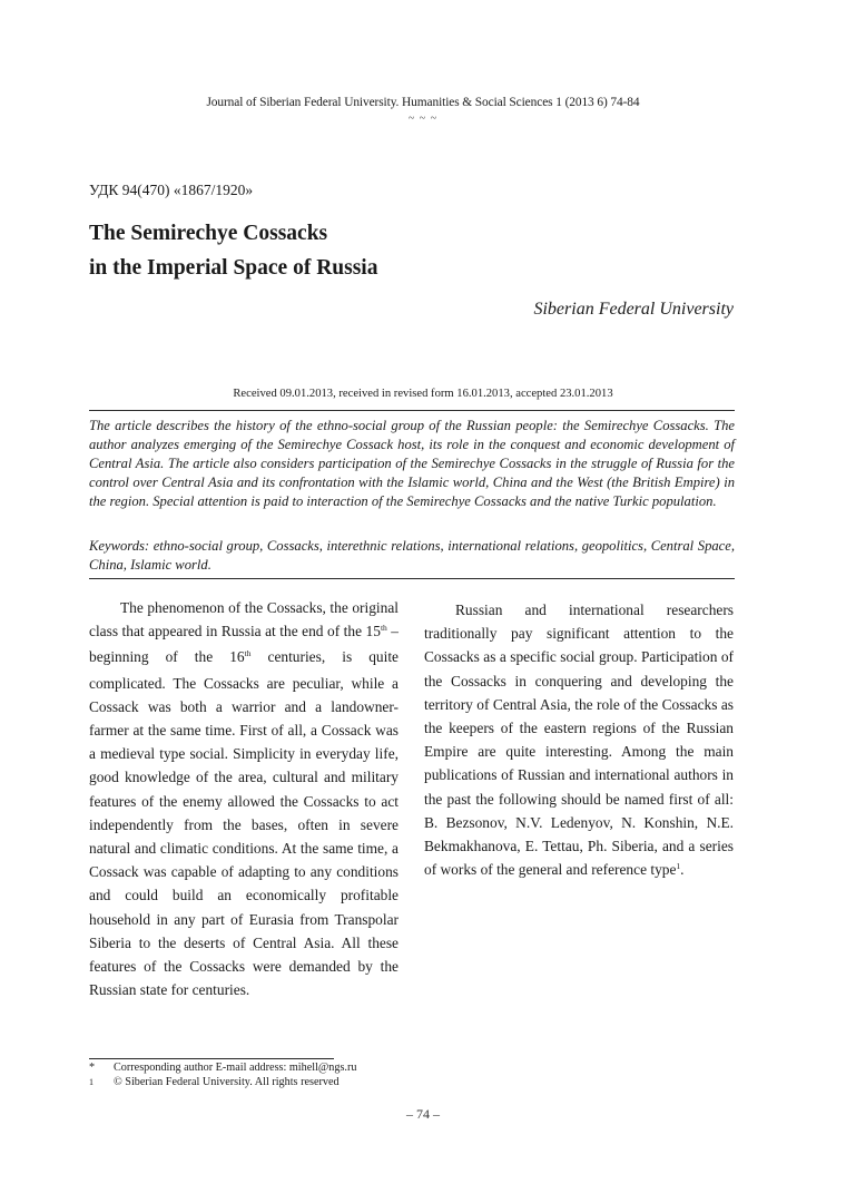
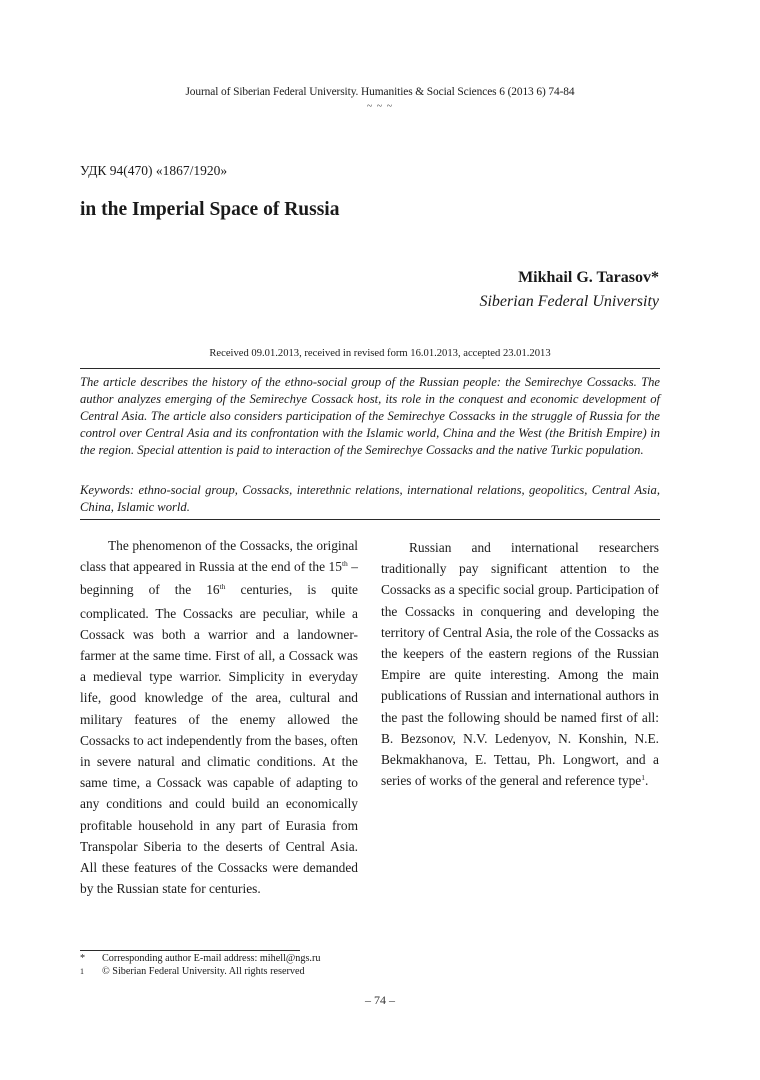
- Journal of Siberian Federal University. Humanities & Social Sciences 1 (2013 6) 74-84
+ Journal of Siberian Federal University. Humanities & Social Sciences 6 (2013 6) 74-84
  ~ ~ ~
  УДК 94(470) «1867/1920»
- The Semirechye Cossacks
  in the Imperial Space of Russia
+ Mikhail G. Tarasov*
  Siberian Federal University
  Received 09.01.2013, received in revised form 16.01.2013, accepted 23.01.2013
  The article describes the history of the ethno-social group of the Russian people: the Semirechye Cossacks. The author analyzes emerging of the Semirechye Cossack host, its role in the conquest and economic development of Central Asia. The article also considers participation of the Semirechye Cossacks in the struggle of Russia for the control over Central Asia and its confrontation with the Islamic world, China and the West (the British Empire) in the region. Special attention is paid to interaction of the Semirechye Cossacks and the native Turkic population.
- Keywords: ethno-social group, Cossacks, interethnic relations, international relations, geopolitics, Central Space, China, Islamic world.
+ Keywords: ethno-social group, Cossacks, interethnic relations, international relations, geopolitics, Central Asia, China, Islamic world.
- The phenomenon of the Cossacks, the original class that appeared in Russia at the end of the 15th – beginning of the 16th centuries, is quite complicated. The Cossacks are peculiar, while a Cossack was both a warrior and a landowner-farmer at the same time. First of all, a Cossack was a medieval type social. Simplicity in everyday life, good knowledge of the area, cultural and military features of the enemy allowed the Cossacks to act independently from the bases, often in severe natural and climatic conditions. At the same time, a Cossack was capable of adapting to any conditions and could build an economically profitable household in any part of Eurasia from Transpolar Siberia to the deserts of Central Asia. All these features of the Cossacks were demanded by the Russian state for centuries.
+ The phenomenon of the Cossacks, the original class that appeared in Russia at the end of the 15th – beginning of the 16th centuries, is quite complicated. The Cossacks are peculiar, while a Cossack was both a warrior and a landowner-farmer at the same time. First of all, a Cossack was a medieval type warrior. Simplicity in everyday life, good knowledge of the area, cultural and military features of the enemy allowed the Cossacks to act independently from the bases, often in severe natural and climatic conditions. At the same time, a Cossack was capable of adapting to any conditions and could build an economically profitable household in any part of Eurasia from Transpolar Siberia to the deserts of Central Asia. All these features of the Cossacks were demanded by the Russian state for centuries.
- Russian and international researchers traditionally pay significant attention to the Cossacks as a specific social group. Participation of the Cossacks in conquering and developing the territory of Central Asia, the role of the Cossacks as the keepers of the eastern regions of the Russian Empire are quite interesting. Among the main publications of Russian and international authors in the past the following should be named first of all: B. Bezsonov, N.V. Ledenyov, N. Konshin, N.E. Bekmakhanova, E. Tettau, Ph. Siberia, and a series of works of the general and reference type1.
+ Russian and international researchers traditionally pay significant attention to the Cossacks as a specific social group. Participation of the Cossacks in conquering and developing the territory of Central Asia, the role of the Cossacks as the keepers of the eastern regions of the Russian Empire are quite interesting. Among the main publications of Russian and international authors in the past the following should be named first of all: B. Bezsonov, N.V. Ledenyov, N. Konshin, N.E. Bekmakhanova, E. Tettau, Ph. Longwort, and a series of works of the general and reference type1.
  *
  Corresponding author E-mail address: mihell@ngs.ru
  1
  © Siberian Federal University. All rights reserved
  – 74 –
